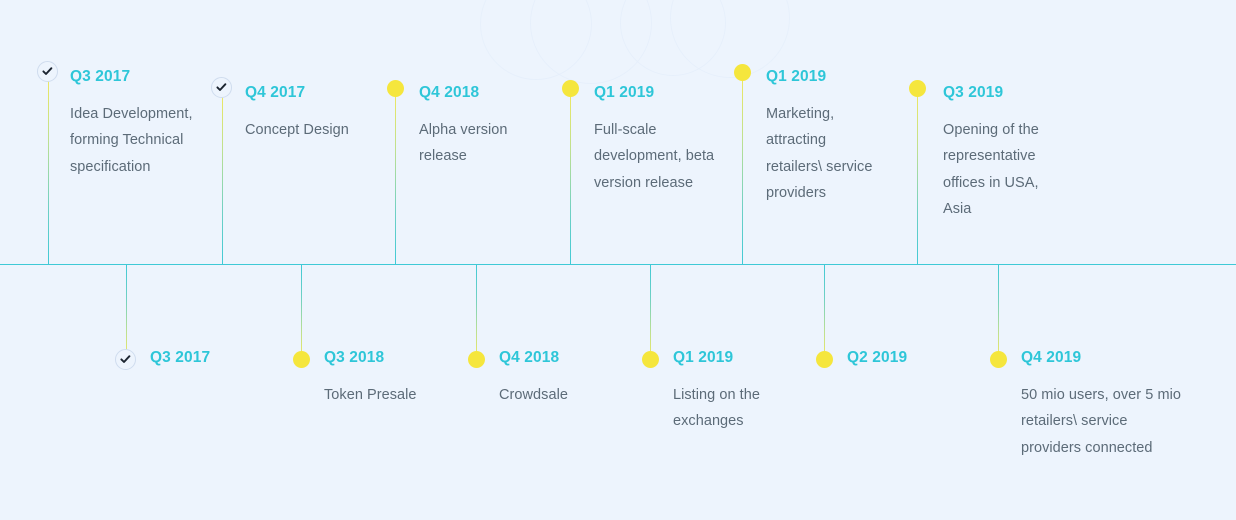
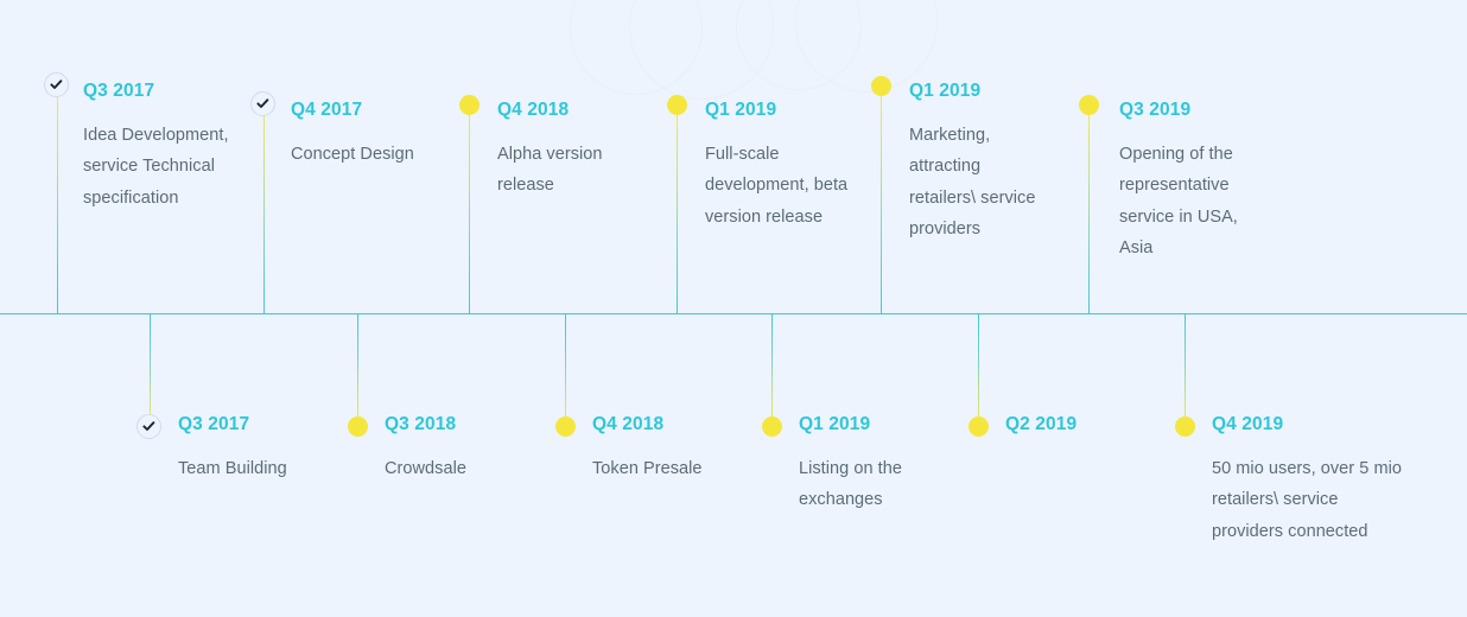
  Q3 2017
- Idea Development, forming Technical specification
+ Idea Development, service Technical specification
  Q4 2017
  Concept Design
  Q4 2018
  Alpha version release
  Q1 2019
  Full-scale development, beta version release
  Q1 2019
  Marketing, attracting retailers\ service providers
  Q3 2019
- Opening of the representative offices in USA, Asia
+ Opening of the representative service in USA, Asia
  Q3 2017
+ Team Building
  Q3 2018
- Token Presale
+ Crowdsale
  Q4 2018
- Crowdsale
+ Token Presale
  Q1 2019
  Listing on the exchanges
  Q2 2019
  Q4 2019
  50 mio users, over 5 mio retailers\ service providers connected
